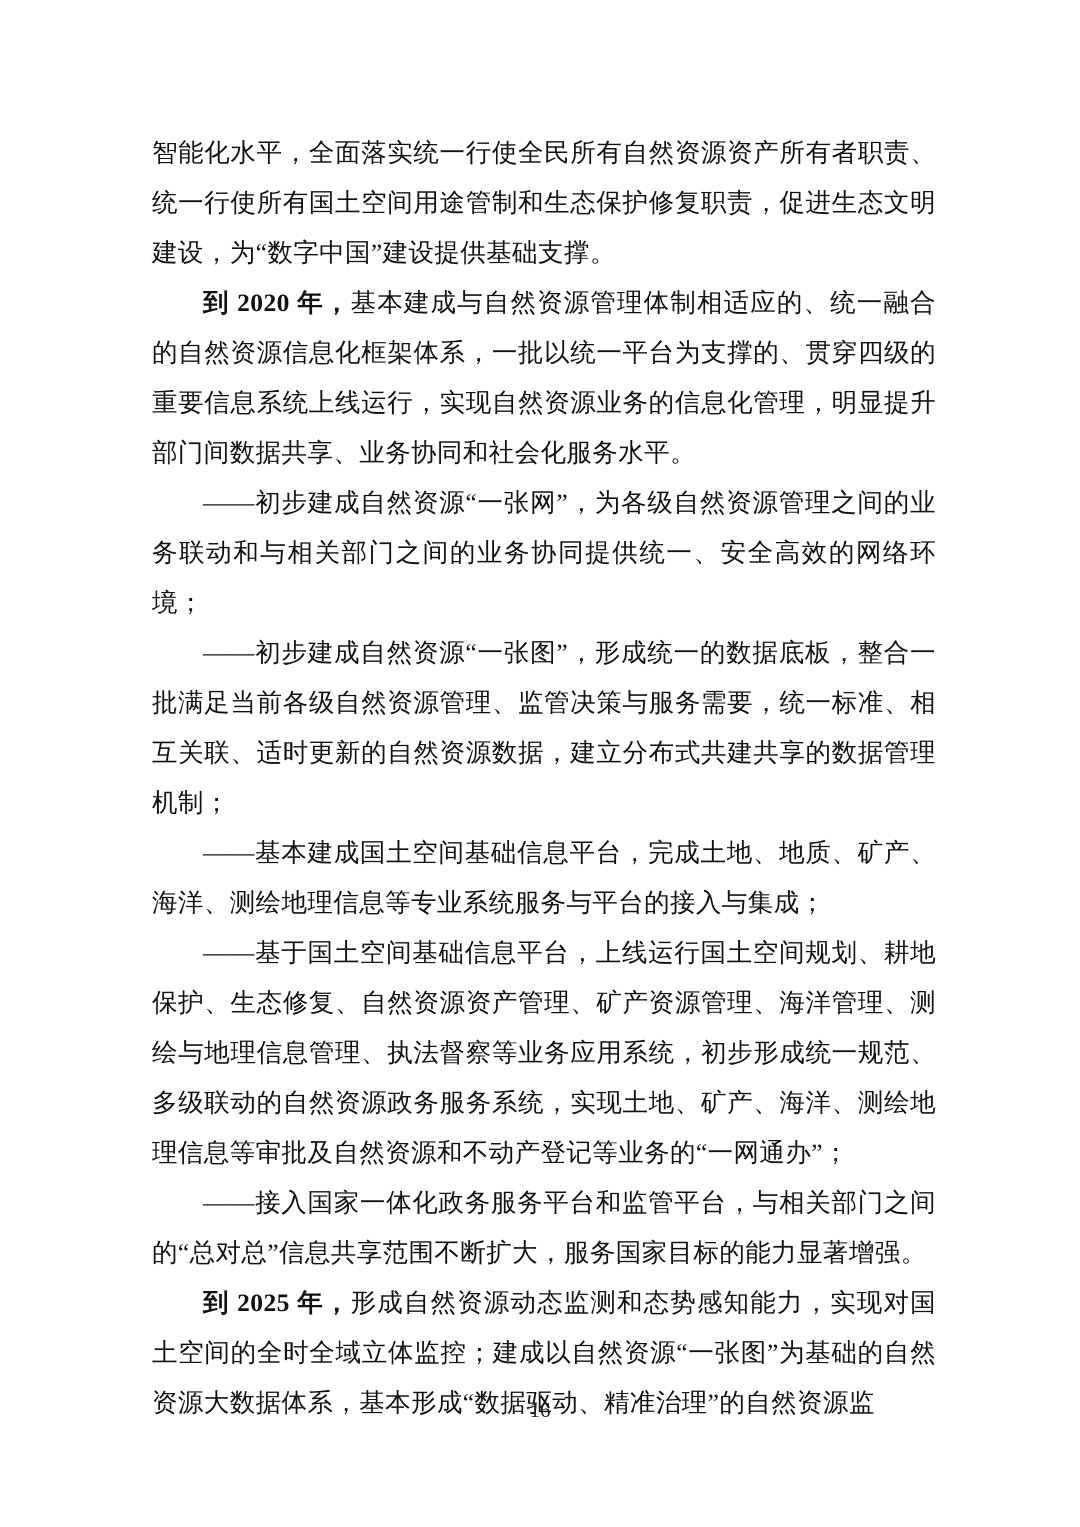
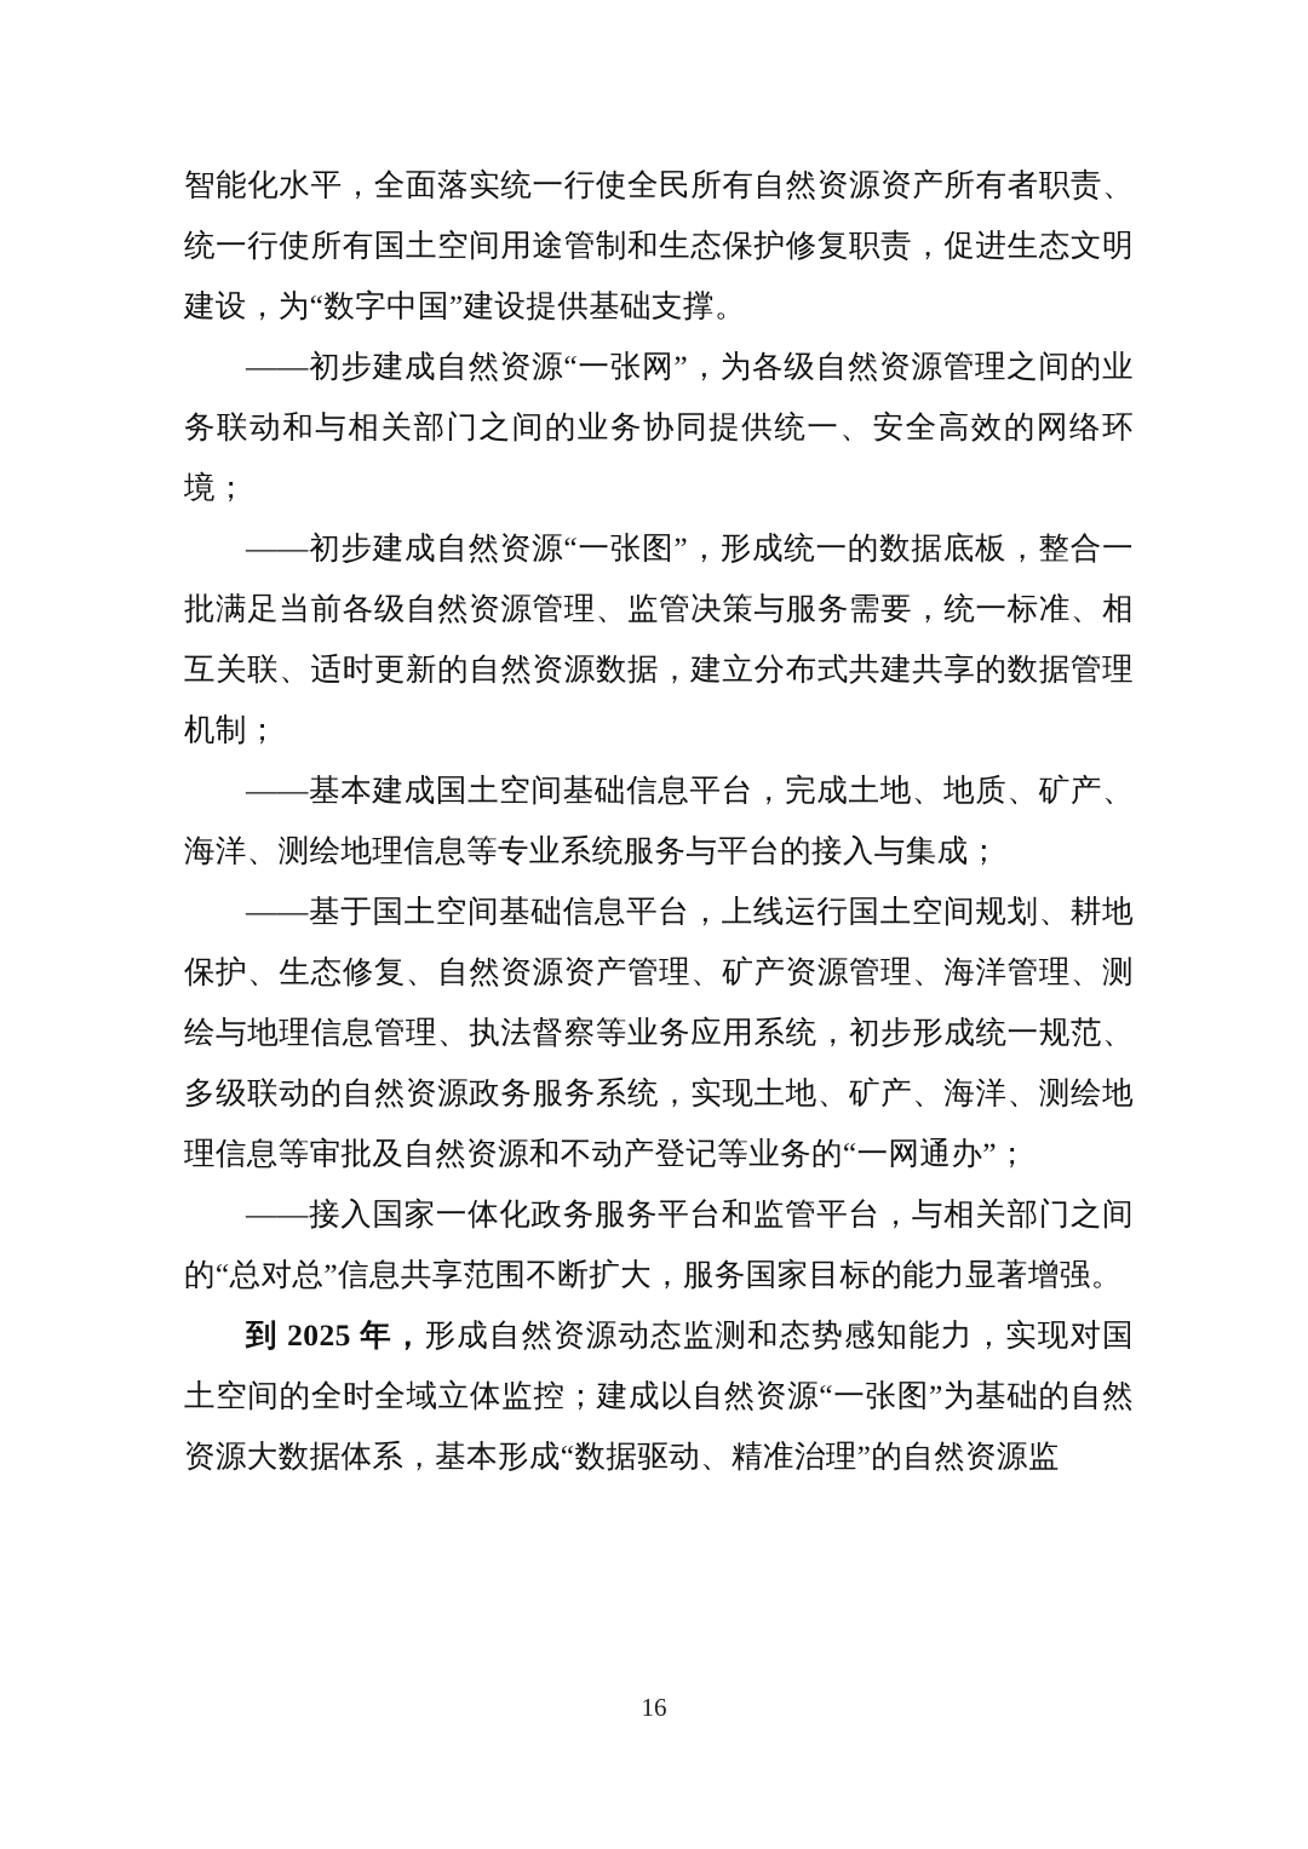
  智能化水平，全面落实统一行使全民所有自然资源资产所有者职责、统一行使所有国土空间用途管制和生态保护修复职责，促进生态文明建设，为“数字中国”建设提供基础支撑。
- 到 2020 年，基本建成与自然资源管理体制相适应的、统一融合的自然资源信息化框架体系，一批以统一平台为支撑的、贯穿四级的重要信息系统上线运行，实现自然资源业务的信息化管理，明显提升部门间数据共享、业务协同和社会化服务水平。
  ——初步建成自然资源“一张网”，为各级自然资源管理之间的业务联动和与相关部门之间的业务协同提供统一、安全高效的网络环境；
  ——初步建成自然资源“一张图”，形成统一的数据底板，整合一批满足当前各级自然资源管理、监管决策与服务需要，统一标准、相互关联、适时更新的自然资源数据，建立分布式共建共享的数据管理机制；
  ——基本建成国土空间基础信息平台，完成土地、地质、矿产、海洋、测绘地理信息等专业系统服务与平台的接入与集成；
  ——基于国土空间基础信息平台，上线运行国土空间规划、耕地保护、生态修复、自然资源资产管理、矿产资源管理、海洋管理、测绘与地理信息管理、执法督察等业务应用系统，初步形成统一规范、多级联动的自然资源政务服务系统，实现土地、矿产、海洋、测绘地理信息等审批及自然资源和不动产登记等业务的“一网通办”；
  ——接入国家一体化政务服务平台和监管平台，与相关部门之间的“总对总”信息共享范围不断扩大，服务国家目标的能力显著增强。
  到 2025 年，形成自然资源动态监测和态势感知能力，实现对国土空间的全时全域立体监控；建成以自然资源“一张图”为基础的自然资源大数据体系，基本形成“数据驱动、精准治理”的自然资源监
  16
